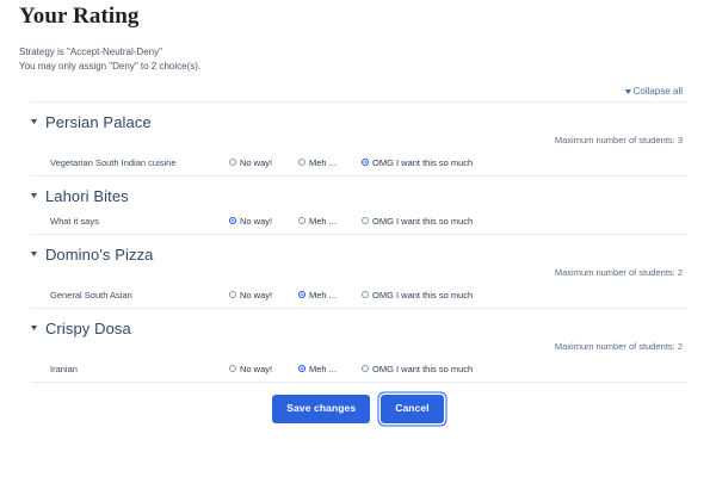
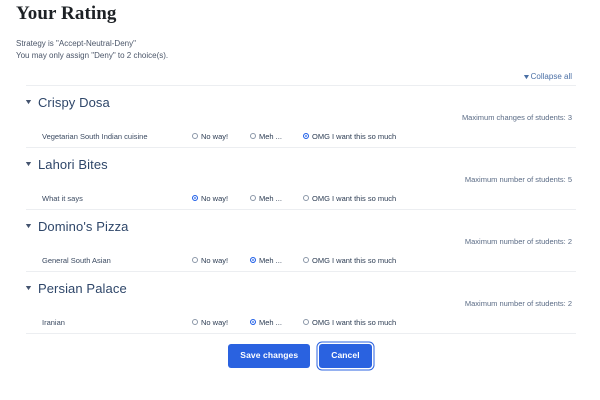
  Your Rating
  Strategy is "Accept-Neutral-Deny"
  You may only assign "Deny" to 2 choice(s).
  Collapse all
- Persian Palace
+ Crispy Dosa
- Maximum number of students: 3
+ Maximum changes of students: 3
  Vegetarian South Indian cuisine
  No way!
  Meh ...
  OMG I want this so much
  Lahori Bites
+ Maximum number of students: 5
  What it says
  No way!
  Meh ...
  OMG I want this so much
  Domino's Pizza
  Maximum number of students: 2
  General South Asian
  No way!
  Meh ...
  OMG I want this so much
- Crispy Dosa
+ Persian Palace
  Maximum number of students: 2
  Iranian
  No way!
  Meh ...
  OMG I want this so much
  Save changes
  Cancel
